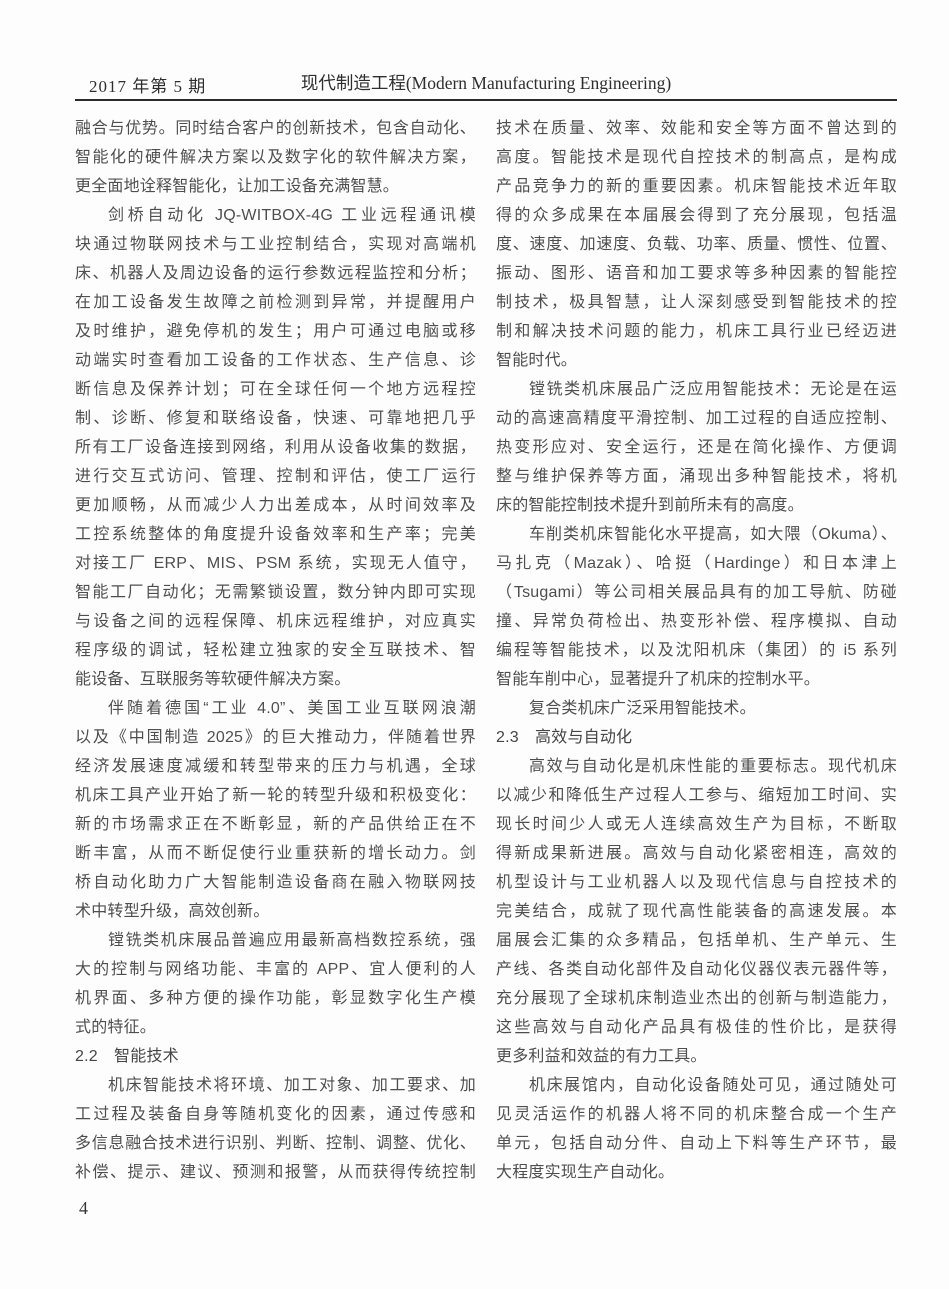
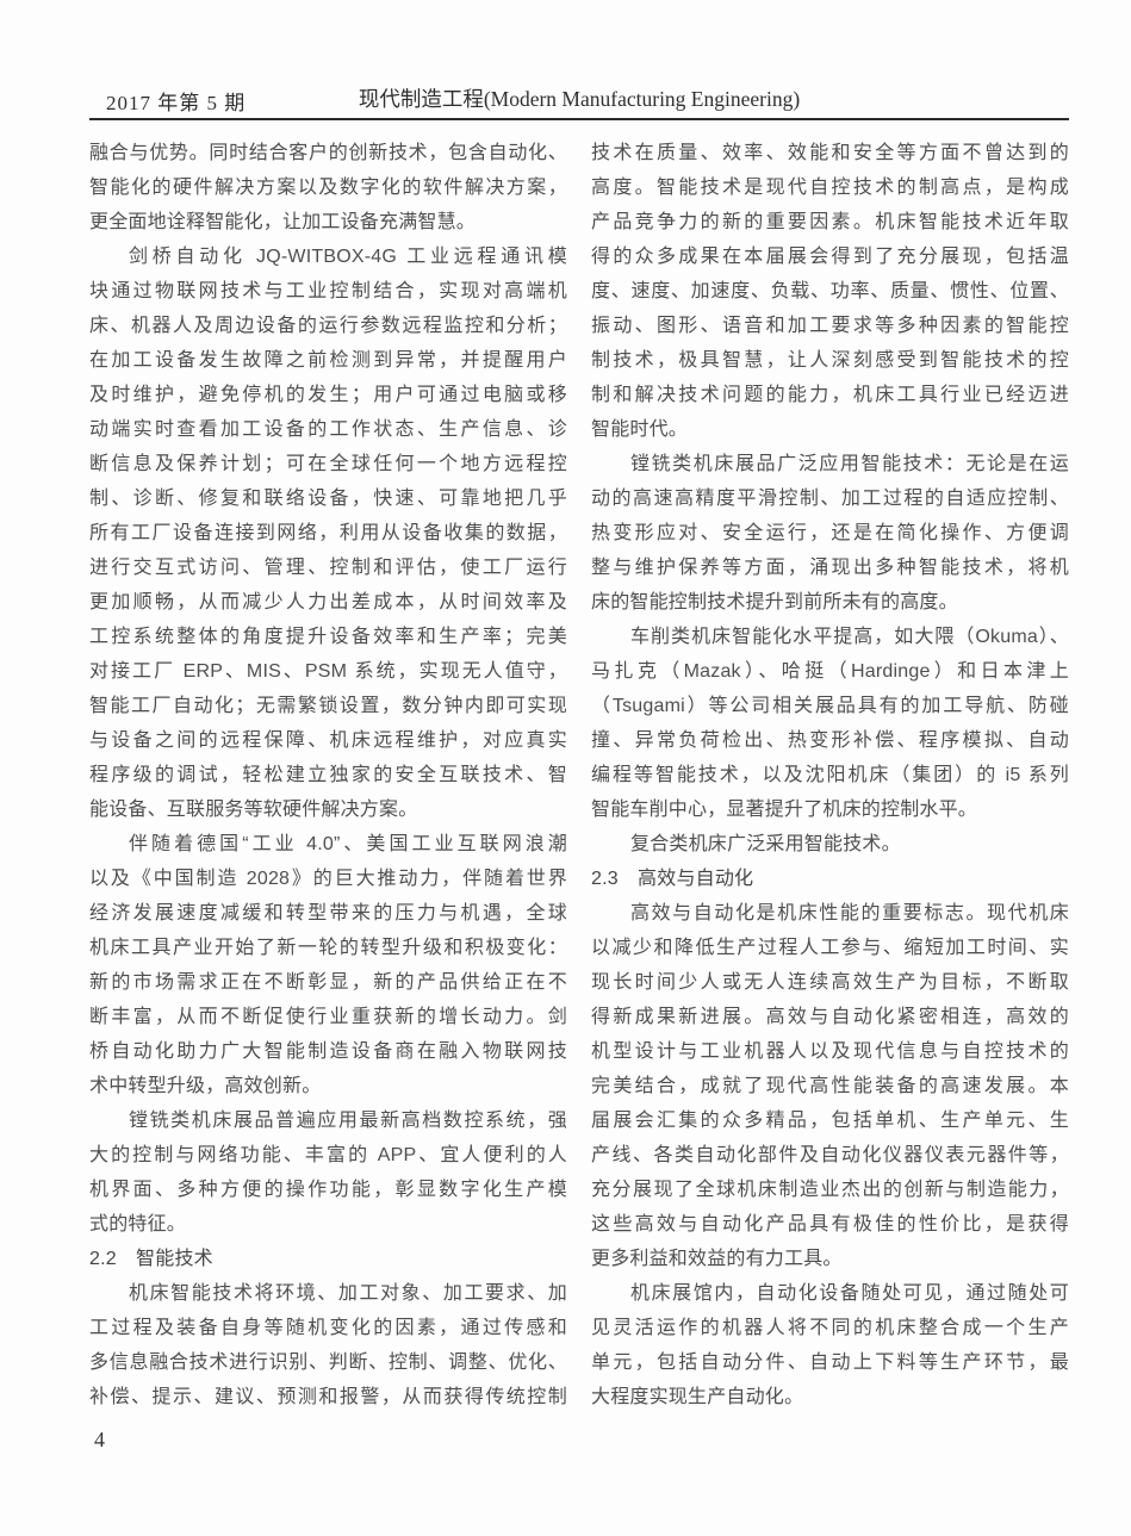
  2017 年第 5 期
  现代制造工程(Modern Manufacturing Engineering)
  融合与优势。同时结合客户的创新技术，包含自动化、
  智能化的硬件解决方案以及数字化的软件解决方案，
  更全面地诠释智能化，让加工设备充满智慧。
  剑桥自动化 JQ-WITBOX-4G 工业远程通讯模
  块通过物联网技术与工业控制结合，实现对高端机
  床、机器人及周边设备的运行参数远程监控和分析；
  在加工设备发生故障之前检测到异常，并提醒用户
  及时维护，避免停机的发生；用户可通过电脑或移
  动端实时查看加工设备的工作状态、生产信息、诊
  断信息及保养计划；可在全球任何一个地方远程控
  制、诊断、修复和联络设备，快速、可靠地把几乎
  所有工厂设备连接到网络，利用从设备收集的数据，
  进行交互式访问、管理、控制和评估，使工厂运行
  更加顺畅，从而减少人力出差成本，从时间效率及
  工控系统整体的角度提升设备效率和生产率；完美
  对接工厂 ERP、MIS、PSM 系统，实现无人值守，
  智能工厂自动化；无需繁锁设置，数分钟内即可实现
  与设备之间的远程保障、机床远程维护，对应真实
  程序级的调试，轻松建立独家的安全互联技术、智
  能设备、互联服务等软硬件解决方案。
  伴随着德国“工业 4.0”、美国工业互联网浪潮
- 以及《中国制造 2025》的巨大推动力，伴随着世界
+ 以及《中国制造 2028》的巨大推动力，伴随着世界
  经济发展速度减缓和转型带来的压力与机遇，全球
  机床工具产业开始了新一轮的转型升级和积极变化：
  新的市场需求正在不断彰显，新的产品供给正在不
  断丰富，从而不断促使行业重获新的增长动力。剑
  桥自动化助力广大智能制造设备商在融入物联网技
  术中转型升级，高效创新。
  镗铣类机床展品普遍应用最新高档数控系统，强
  大的控制与网络功能、丰富的 APP、宜人便利的人
  机界面、多种方便的操作功能，彰显数字化生产模
  式的特征。
  2.2 智能技术
  机床智能技术将环境、加工对象、加工要求、加
  工过程及装备自身等随机变化的因素，通过传感和
  多信息融合技术进行识别、判断、控制、调整、优化、
  补偿、提示、建议、预测和报警，从而获得传统控制
  技术在质量、效率、效能和安全等方面不曾达到的
  高度。智能技术是现代自控技术的制高点，是构成
  产品竞争力的新的重要因素。机床智能技术近年取
  得的众多成果在本届展会得到了充分展现，包括温
  度、速度、加速度、负载、功率、质量、惯性、位置、
  振动、图形、语音和加工要求等多种因素的智能控
  制技术，极具智慧，让人深刻感受到智能技术的控
  制和解决技术问题的能力，机床工具行业已经迈进
  智能时代。
  镗铣类机床展品广泛应用智能技术：无论是在运
  动的高速高精度平滑控制、加工过程的自适应控制、
  热变形应对、安全运行，还是在简化操作、方便调
  整与维护保养等方面，涌现出多种智能技术，将机
  床的智能控制技术提升到前所未有的高度。
  车削类机床智能化水平提高，如大隈（Okuma）、
  马扎克（Mazak）、哈挺（Hardinge）和日本津上
  （Tsugami）等公司相关展品具有的加工导航、防碰
  撞、异常负荷检出、热变形补偿、程序模拟、自动
  编程等智能技术，以及沈阳机床（集团）的 i5 系列
  智能车削中心，显著提升了机床的控制水平。
  复合类机床广泛采用智能技术。
  2.3 高效与自动化
  高效与自动化是机床性能的重要标志。现代机床
  以减少和降低生产过程人工参与、缩短加工时间、实
  现长时间少人或无人连续高效生产为目标，不断取
  得新成果新进展。高效与自动化紧密相连，高效的
  机型设计与工业机器人以及现代信息与自控技术的
  完美结合，成就了现代高性能装备的高速发展。本
  届展会汇集的众多精品，包括单机、生产单元、生
  产线、各类自动化部件及自动化仪器仪表元器件等，
  充分展现了全球机床制造业杰出的创新与制造能力，
  这些高效与自动化产品具有极佳的性价比，是获得
  更多利益和效益的有力工具。
  机床展馆内，自动化设备随处可见，通过随处可
  见灵活运作的机器人将不同的机床整合成一个生产
  单元，包括自动分件、自动上下料等生产环节，最
  大程度实现生产自动化。
  4
